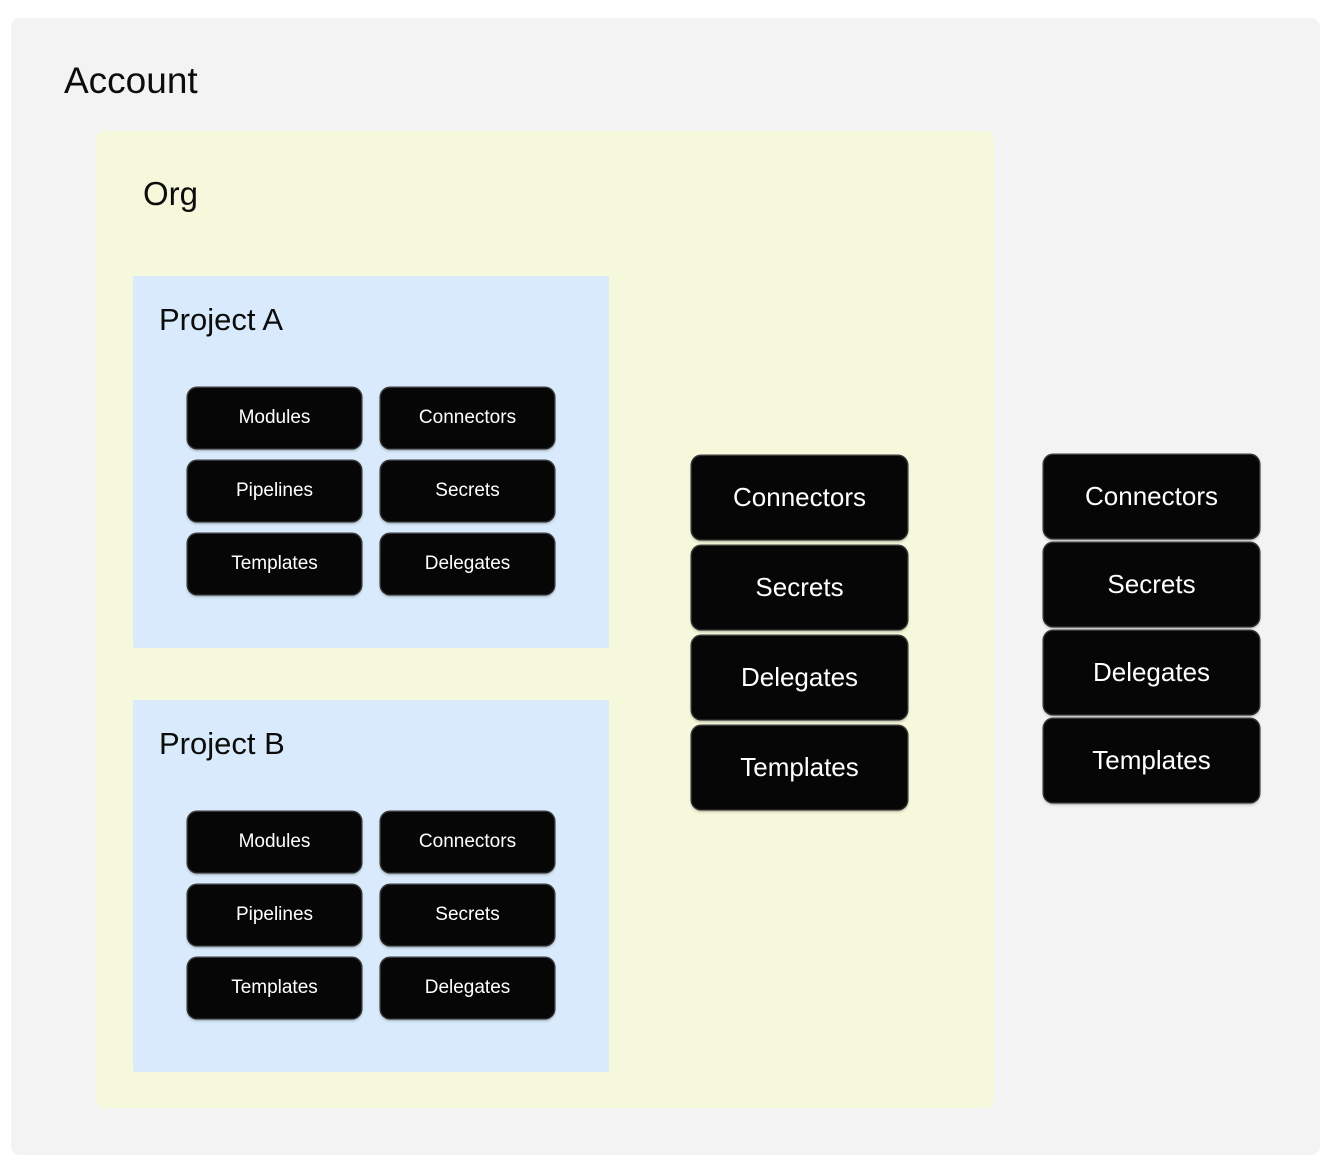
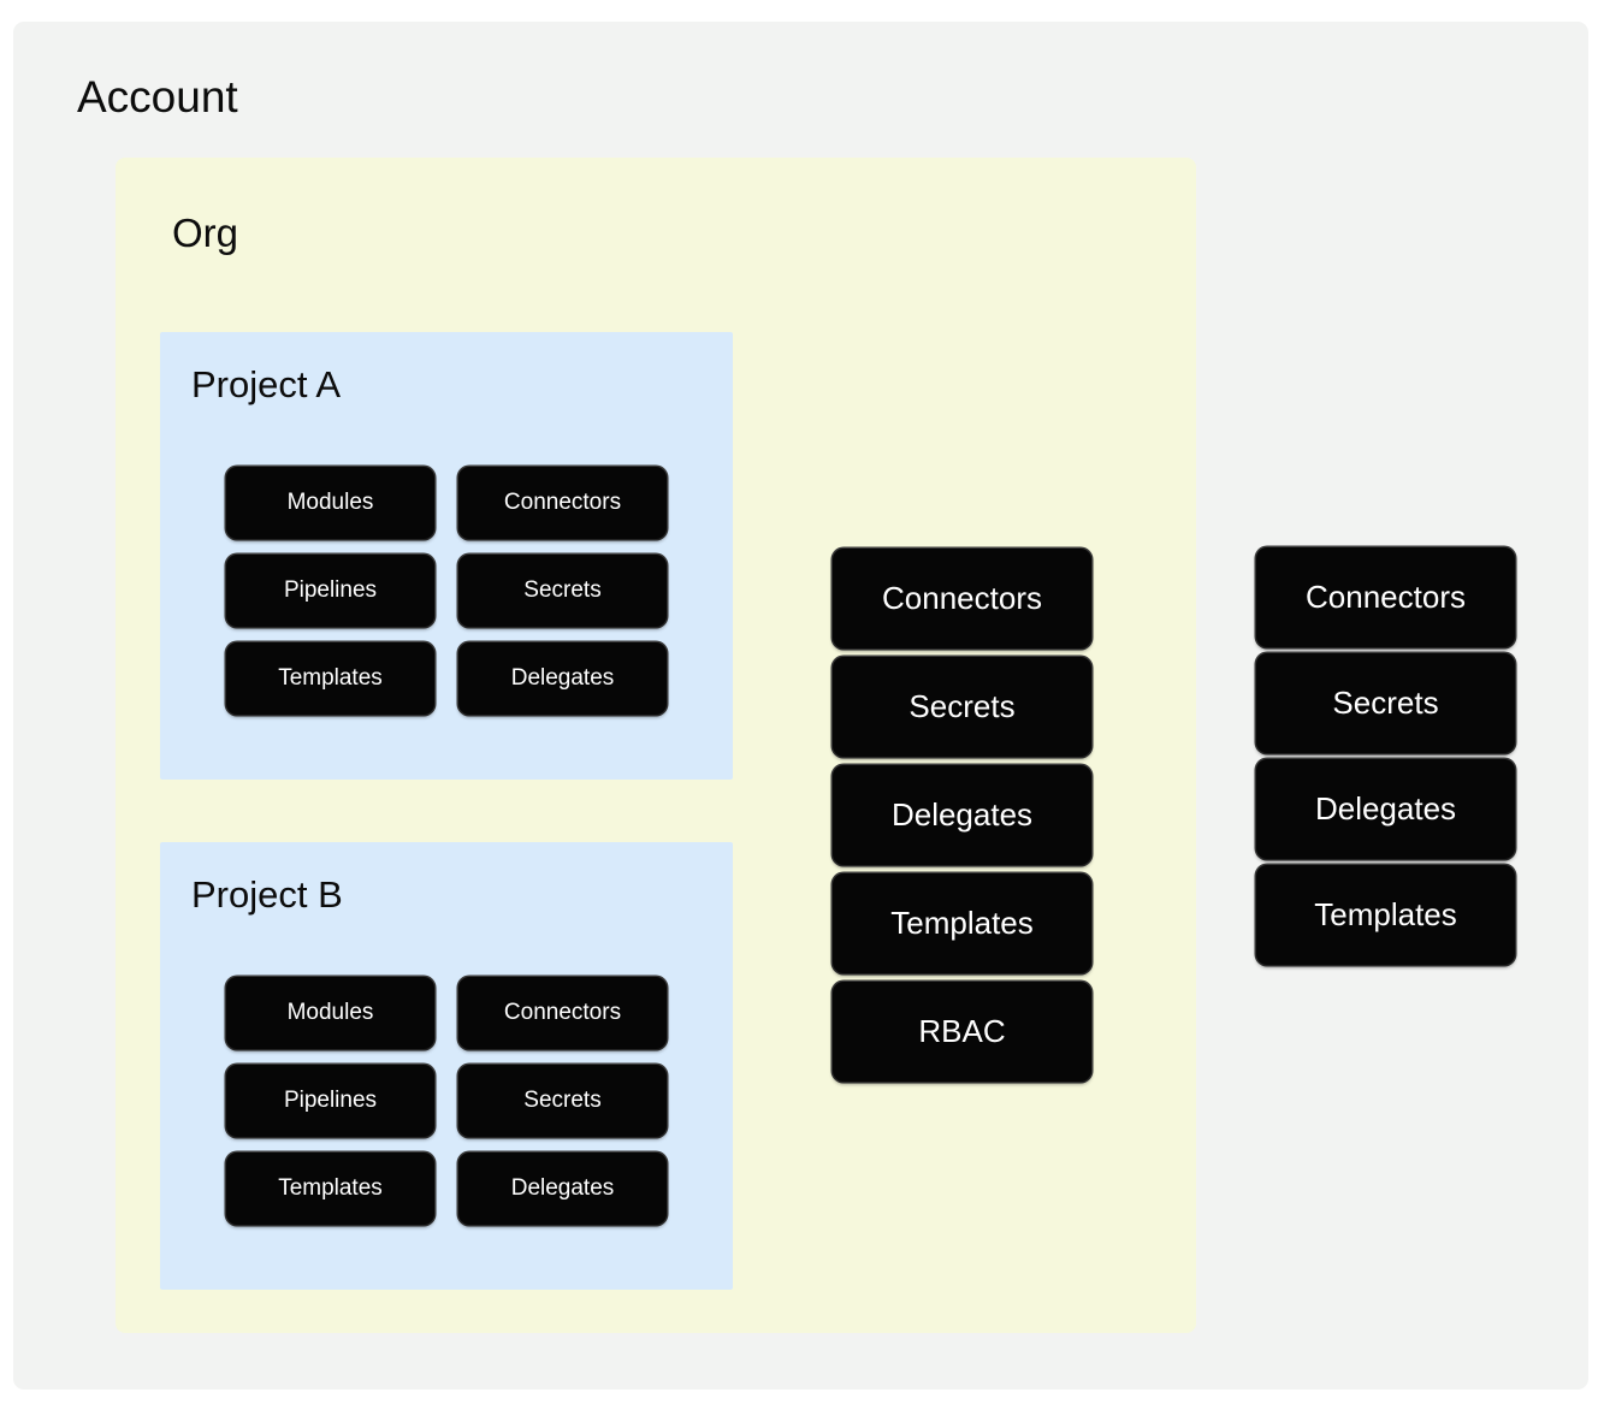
  Account
  Org
  Project A
  Modules
  Connectors
  Pipelines
  Secrets
  Templates
  Delegates
  Project B
  Modules
  Connectors
  Pipelines
  Secrets
  Templates
  Delegates
  Connectors
  Secrets
  Delegates
  Templates
+ RBAC
  Connectors
  Secrets
  Delegates
  Templates
